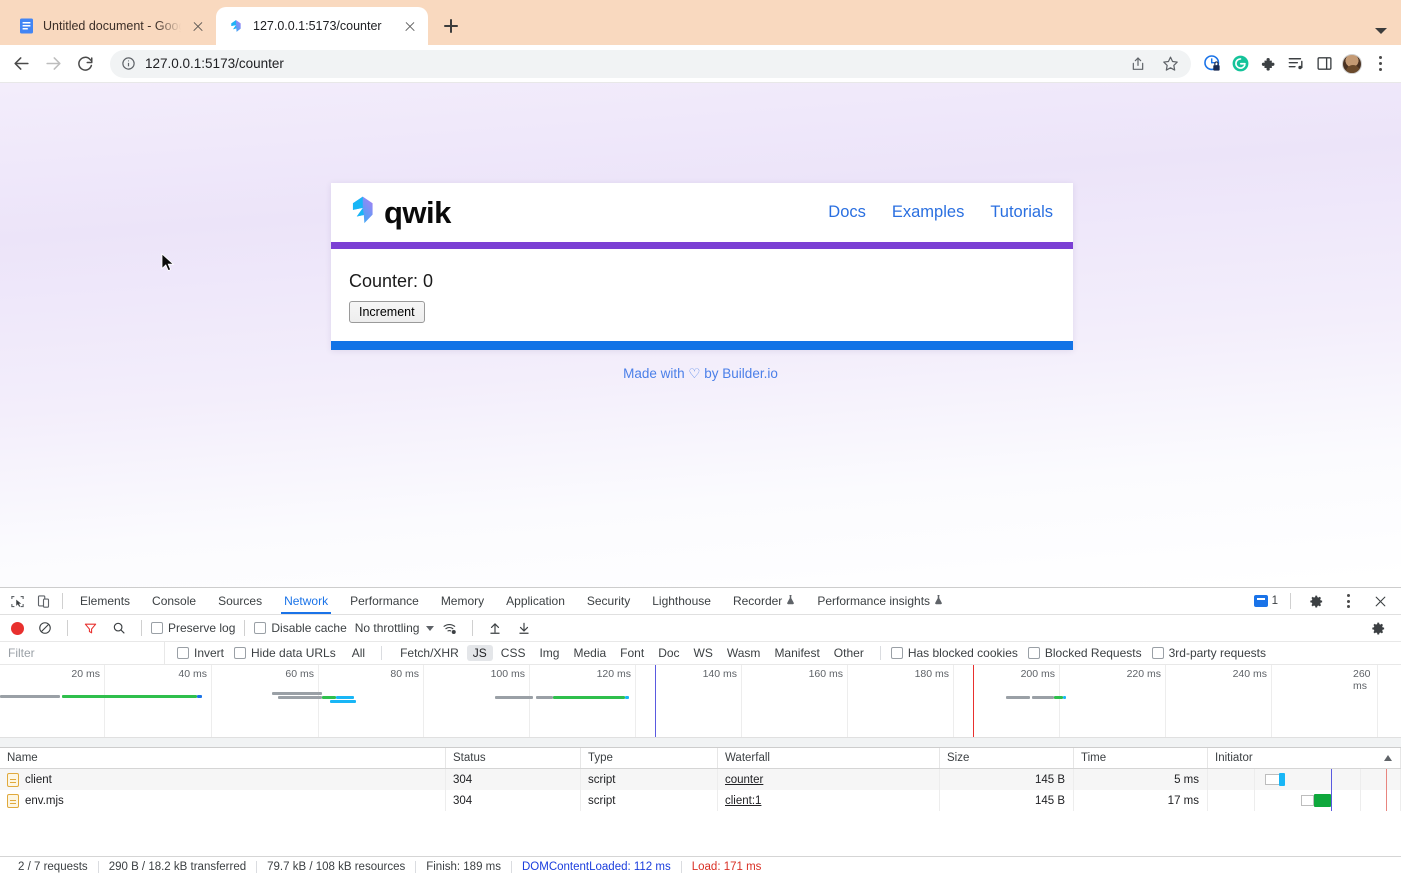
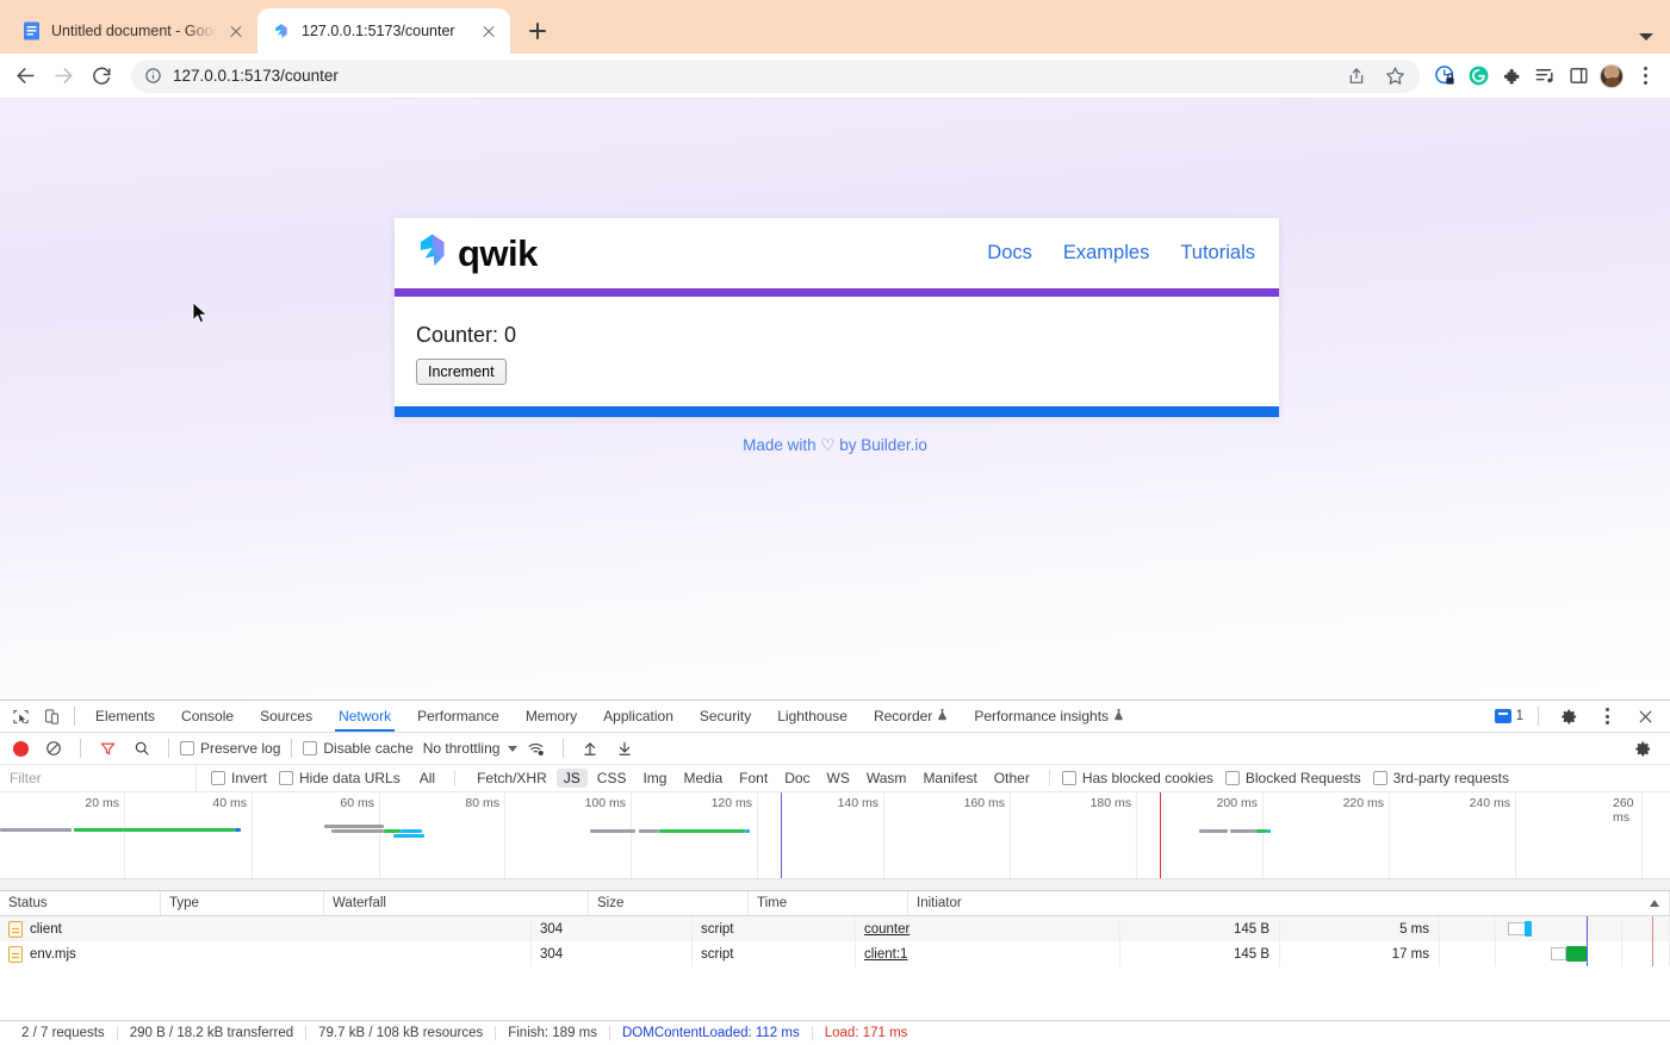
  Untitled document - Goo
  127.0.0.1:5173/counter
  127.0.0.1:5173/counter
  qwik
  Docs
  Examples
  Tutorials
  Counter: 0
  Increment
  Made with ♡ by Builder.io
  Elements
  Console
  Sources
  Network
  Performance
  Memory
  Application
  Security
  Lighthouse
  Recorder
  Performance insights
  1
  Preserve log
  Disable cache
  No throttling
  Filter
  Invert
  Hide data URLs
  All
  Fetch/XHR
  JS
  CSS
  Img
  Media
  Font
  Doc
  WS
  Wasm
  Manifest
  Other
  Has blocked cookies
  Blocked Requests
  3rd-party requests
  20 ms
  40 ms
  60 ms
  80 ms
  100 ms
  120 ms
  140 ms
  160 ms
  180 ms
  200 ms
  220 ms
  240 ms
  260 ms
- Name
  Status
  Type
  Waterfall
  Size
  Time
  Initiator
  client
  304
  script
  counter
  145 B
  5 ms
  env.mjs
  304
  script
  client:1
  145 B
  17 ms
  2 / 7 requests
  290 B / 18.2 kB transferred
  79.7 kB / 108 kB resources
  Finish: 189 ms
  DOMContentLoaded: 112 ms
  Load: 171 ms
